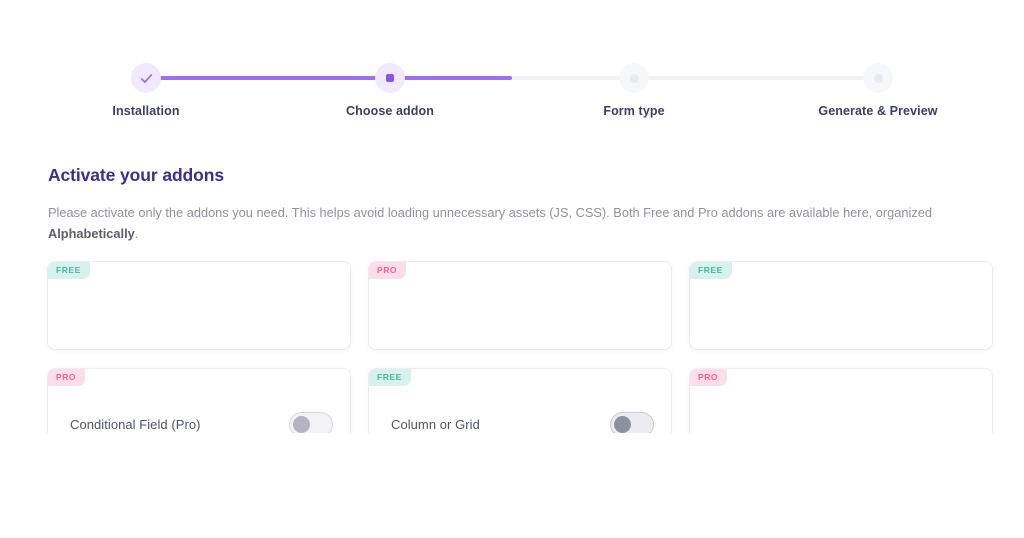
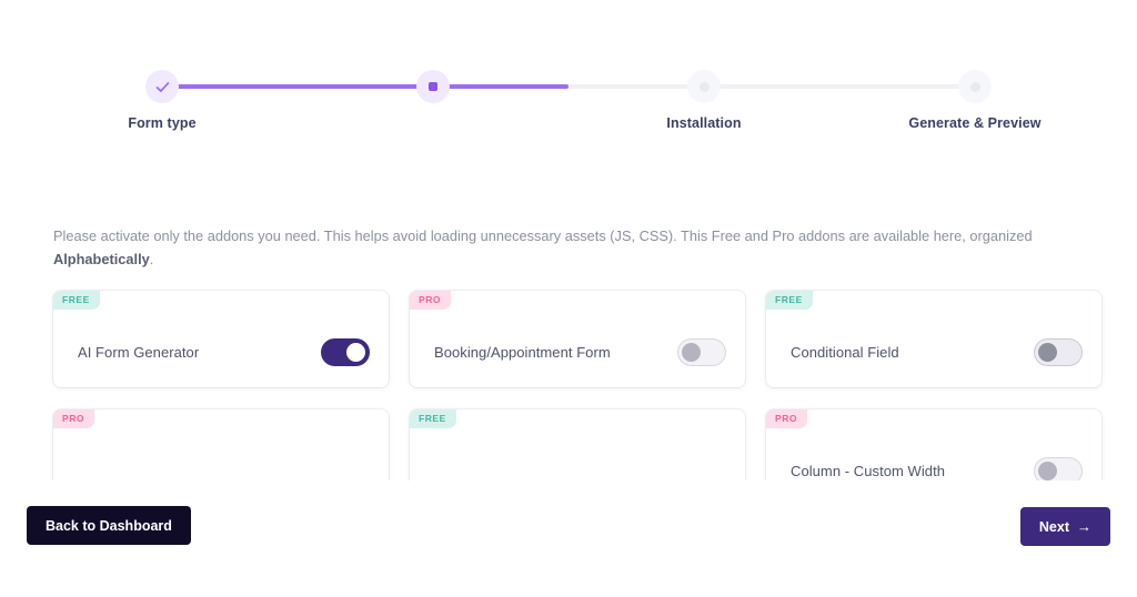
- Installation
+ Form type
- Choose addon
- Form type
+ Installation
  Generate & Preview
- Activate your addons
- Please activate only the addons you need. This helps avoid loading unnecessary assets (JS, CSS). Both Free and Pro addons are available here, organized Alphabetically.
+ Please activate only the addons you need. This helps avoid loading unnecessary assets (JS, CSS). This Free and Pro addons are available here, organized Alphabetically.
  FREE
+ AI Form Generator
  PRO
+ Booking/Appointment Form
  FREE
+ Conditional Field
  PRO
- Conditional Field (Pro)
  FREE
- Column or Grid
  PRO
+ Column - Custom Width
+ Back to Dashboard
+ Next
+ →
